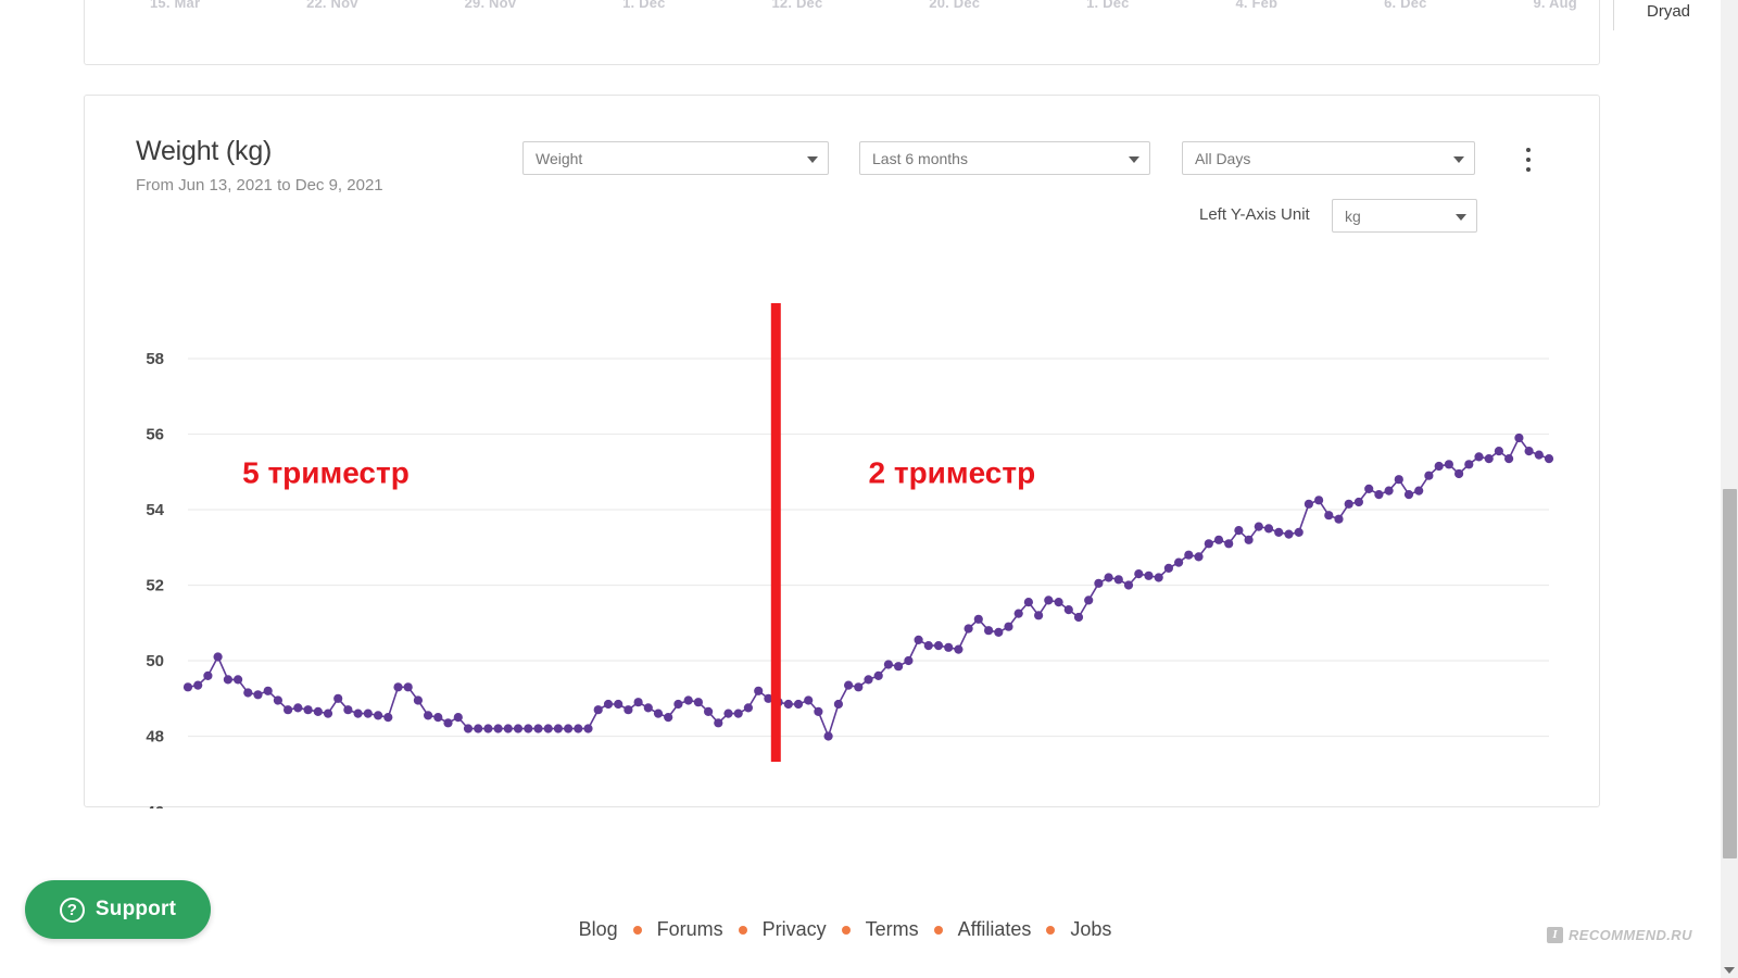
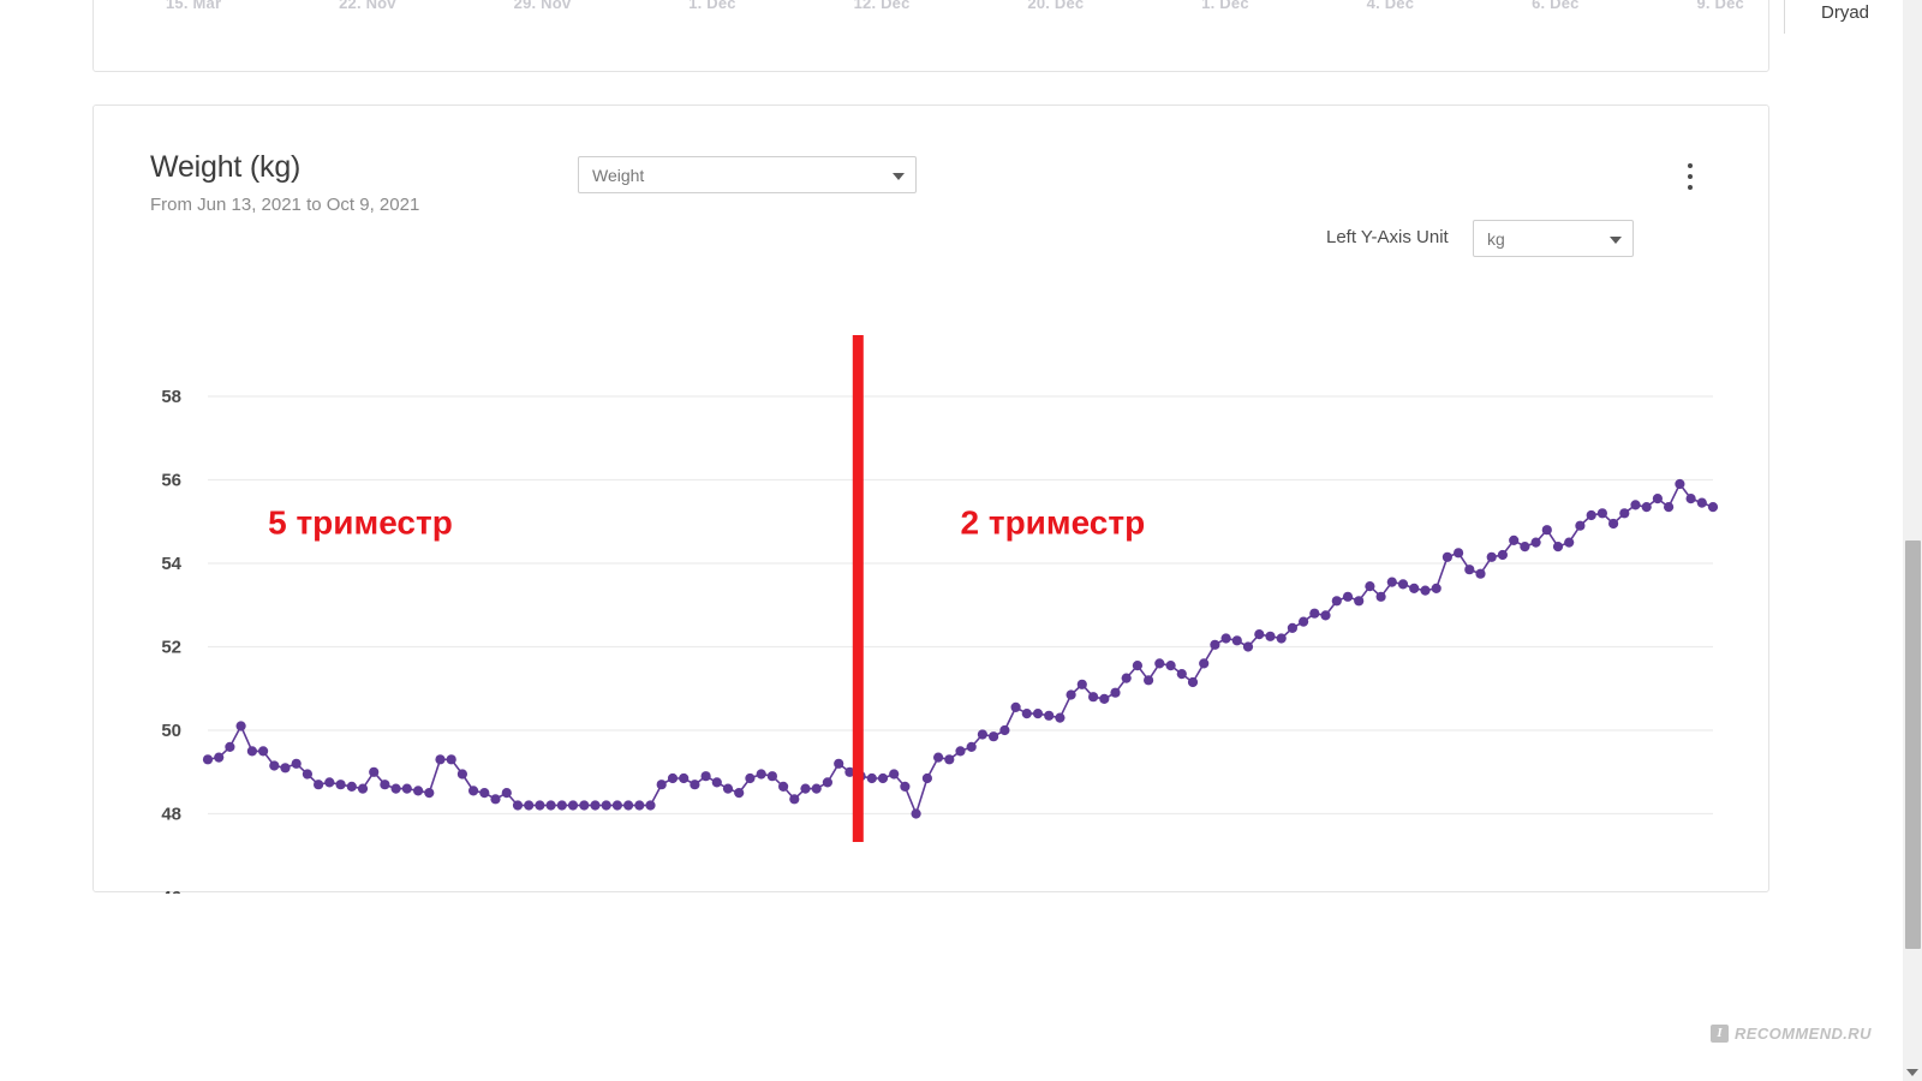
  15. Mar
  22. Nov
  29. Nov
  1. Dec
  12. Dec
  20. Dec
  1. Dec
- 4. Feb
+ 4. Dec
  6. Dec
- 9. Aug
+ 9. Dec
  Weight (kg)
- From Jun 13, 2021 to Dec 9, 2021
+ From Jun 13, 2021 to Oct 9, 2021
  Weight
- Last 6 months
- All Days
  Left Y-Axis Unit
  kg
  48
  50
  52
  54
  56
  58
  5 триместр
  2 триместр
- ?
- Support
- Blog
- Forums
- Privacy
- Terms
- Affiliates
- Jobs
  Dryad
  I
  RECOMMEND.RU
